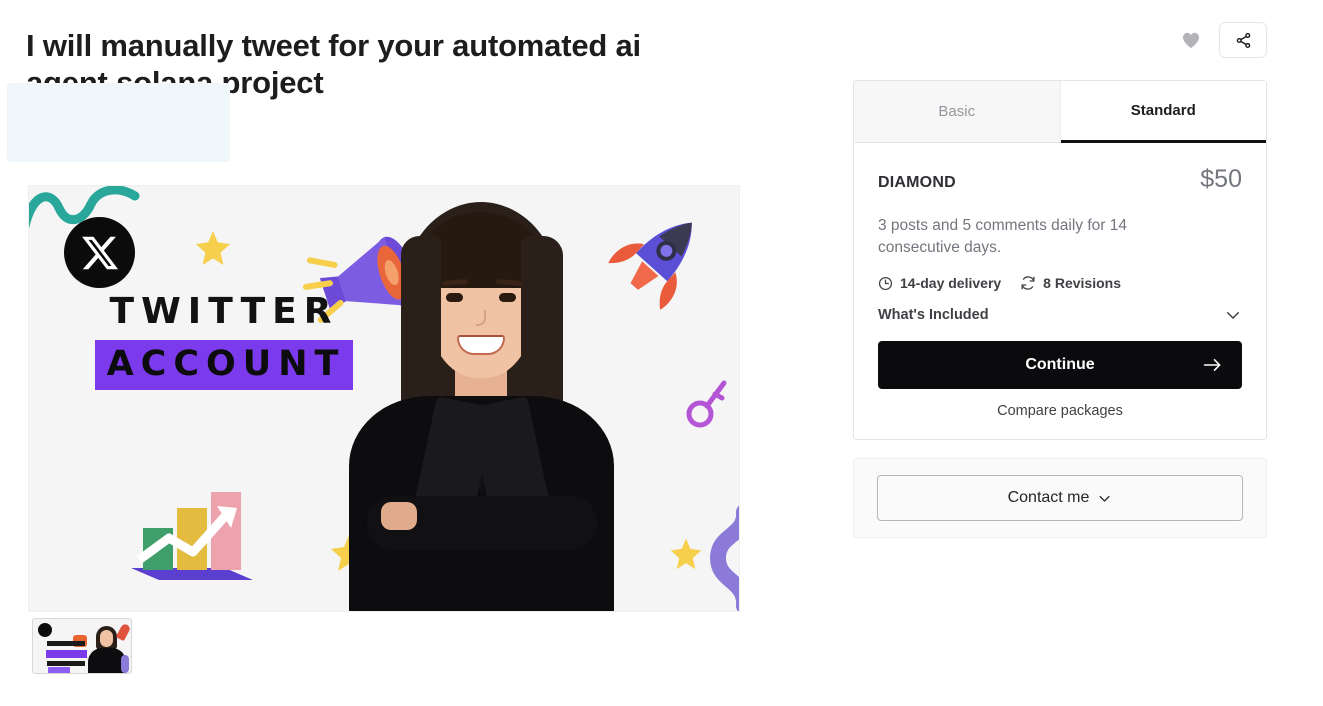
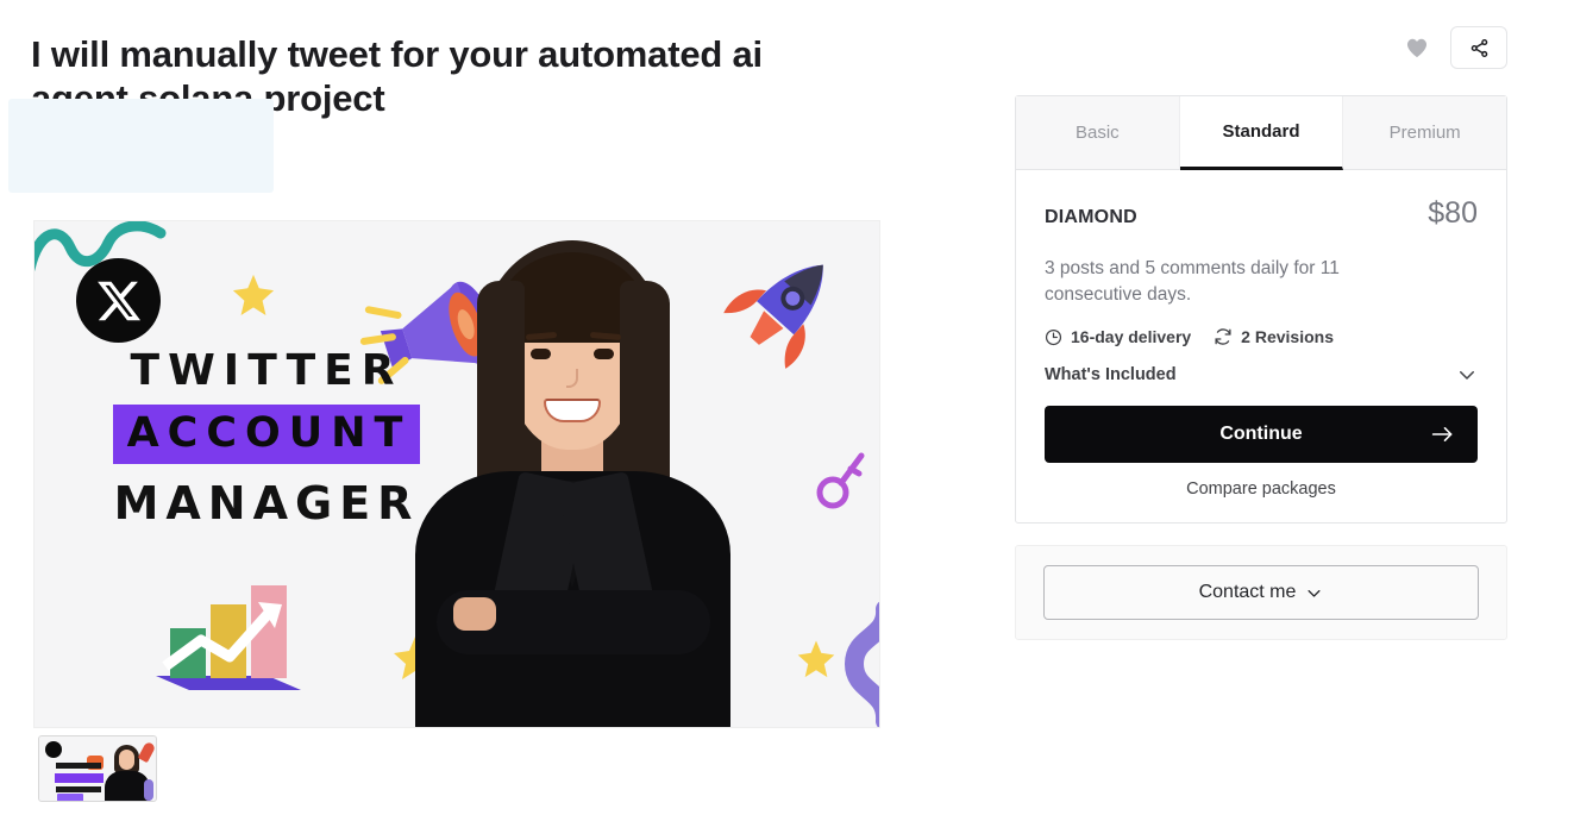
  I will manually tweet for your automated ai project
  TWITTER
  ACCOUNT
+ MANAGER
  Basic
  Standard
+ Premium
  DIAMOND
- $50
+ $80
- 3 posts and 5 comments daily for 14 consecutive days.
+ 3 posts and 5 comments daily for 11 consecutive days.
- 14-day delivery
+ 16-day delivery
- 8 Revisions
+ 2 Revisions
  What's Included
  Continue
  Compare packages
  Contact me
